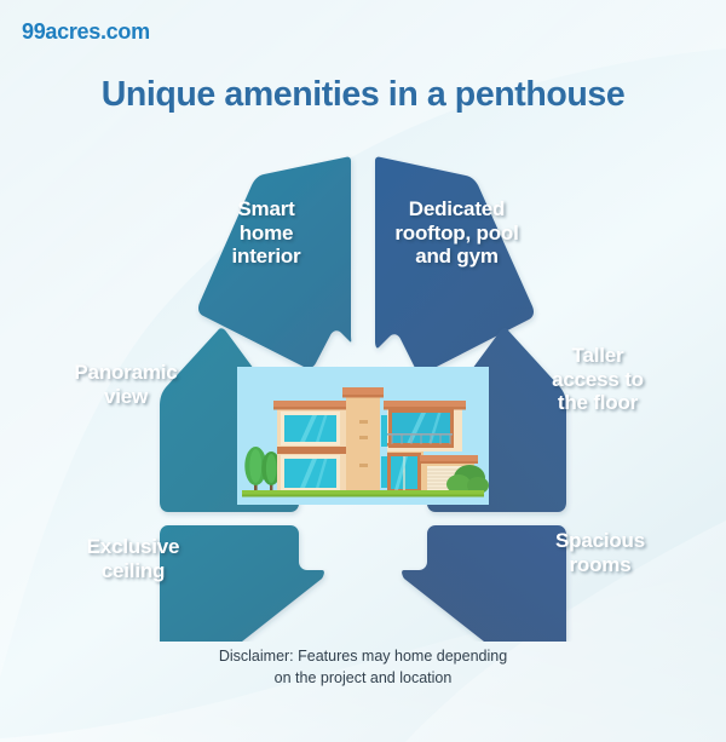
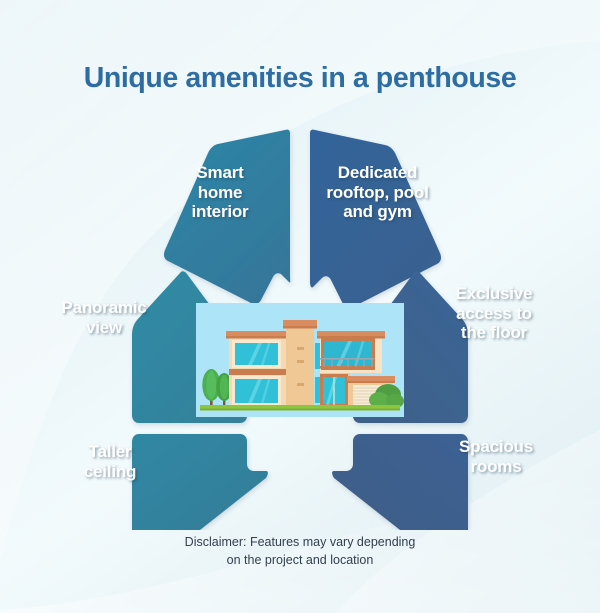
- 99acres.com
  Unique amenities in a penthouse
  Smart
  home
  interior
  Dedicated
  rooftop, pool
  and gym
- Taller
+ Exclusive
  access to
  the floor
  Spacious
  rooms
- Exclusive
+ Taller
  ceiling
  Panoramic
  view
- Disclaimer: Features may home depending
+ Disclaimer: Features may vary depending
  on the project and location
